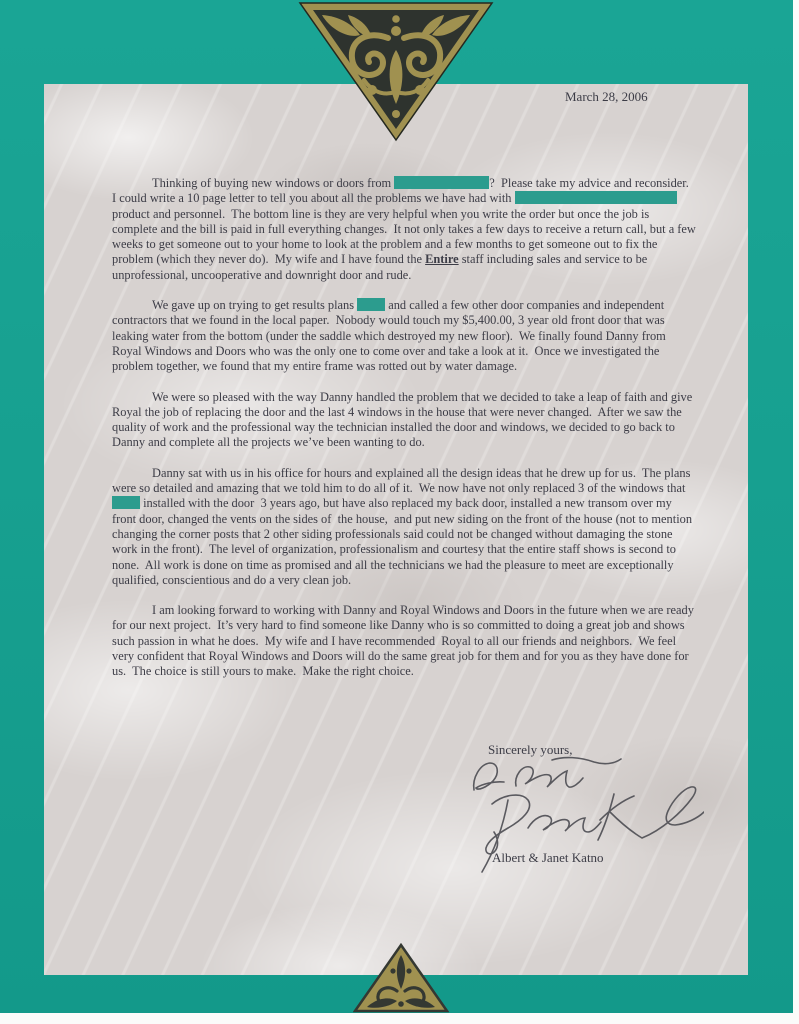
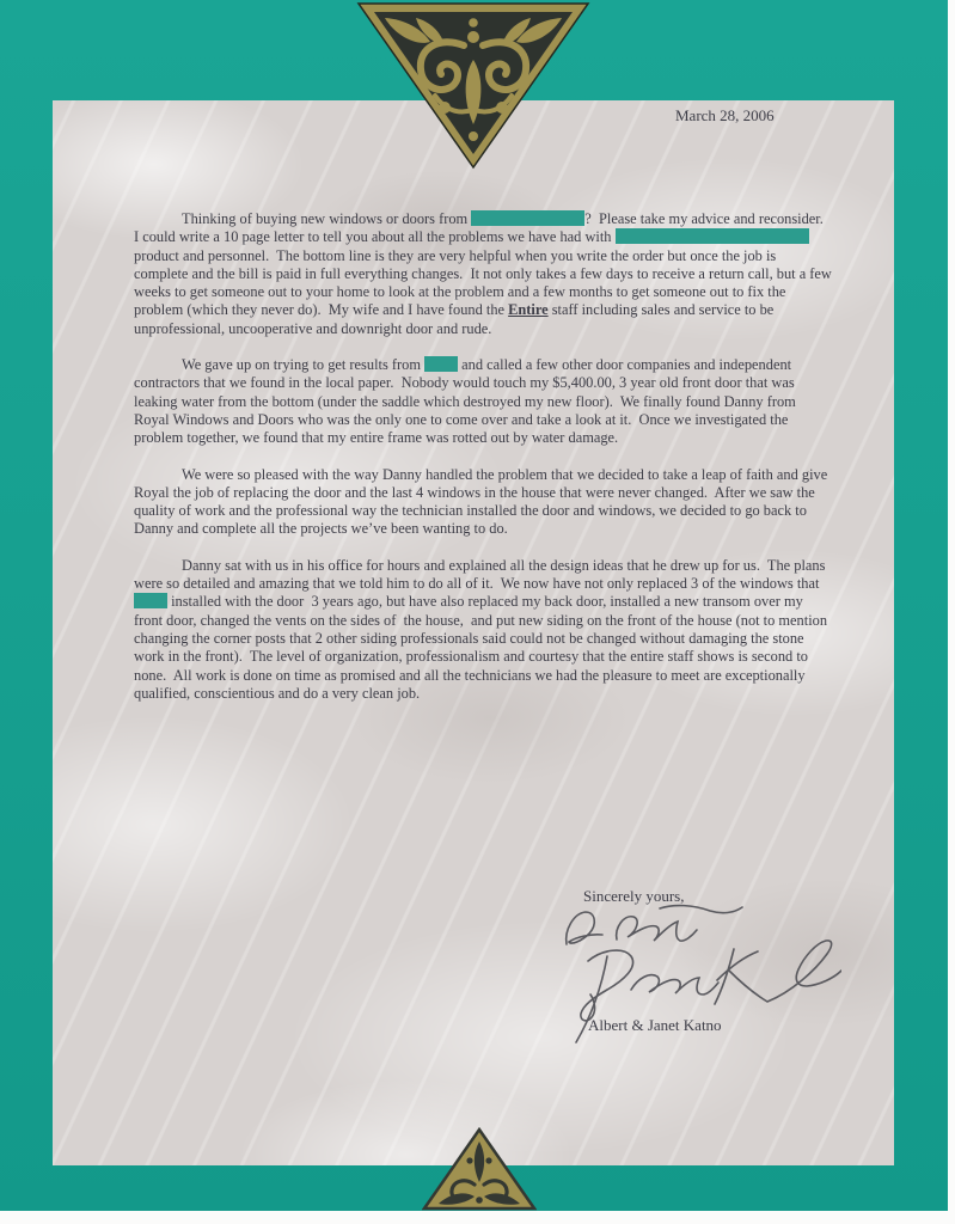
  March 28, 2006
  Thinking of buying new windows or doors from ? Please take my advice and reconsider. I could write a 10 page letter to tell you about all the problems we have had with product and personnel. The bottom line is they are very helpful when you write the order but once the job is complete and the bill is paid in full everything changes. It not only takes a few days to receive a return call, but a few weeks to get someone out to your home to look at the problem and a few months to get someone out to fix the problem (which they never do). My wife and I have found the Entire staff including sales and service to be unprofessional, uncooperative and downright door and rude.
- We gave up on trying to get results plans and called a few other door companies and independent contractors that we found in the local paper. Nobody would touch my $5,400.00, 3 year old front door that was leaking water from the bottom (under the saddle which destroyed my new floor). We finally found Danny from Royal Windows and Doors who was the only one to come over and take a look at it. Once we investigated the problem together, we found that my entire frame was rotted out by water damage.
+ We gave up on trying to get results from and called a few other door companies and independent contractors that we found in the local paper. Nobody would touch my $5,400.00, 3 year old front door that was leaking water from the bottom (under the saddle which destroyed my new floor). We finally found Danny from Royal Windows and Doors who was the only one to come over and take a look at it. Once we investigated the problem together, we found that my entire frame was rotted out by water damage.
  We were so pleased with the way Danny handled the problem that we decided to take a leap of faith and give Royal the job of replacing the door and the last 4 windows in the house that were never changed. After we saw the quality of work and the professional way the technician installed the door and windows, we decided to go back to Danny and complete all the projects we’ve been wanting to do.
  Danny sat with us in his office for hours and explained all the design ideas that he drew up for us. The plans were so detailed and amazing that we told him to do all of it. We now have not only replaced 3 of the windows that installed with the door 3 years ago, but have also replaced my back door, installed a new transom over my front door, changed the vents on the sides of the house, and put new siding on the front of the house (not to mention changing the corner posts that 2 other siding professionals said could not be changed without damaging the stone work in the front). The level of organization, professionalism and courtesy that the entire staff shows is second to none. All work is done on time as promised and all the technicians we had the pleasure to meet are exceptionally qualified, conscientious and do a very clean job.
- I am looking forward to working with Danny and Royal Windows and Doors in the future when we are ready for our next project. It’s very hard to find someone like Danny who is so committed to doing a great job and shows such passion in what he does. My wife and I have recommended Royal to all our friends and neighbors. We feel very confident that Royal Windows and Doors will do the same great job for them and for you as they have done for us. The choice is still yours to make. Make the right choice.
  Sincerely yours,
  Albert & Janet Katno
